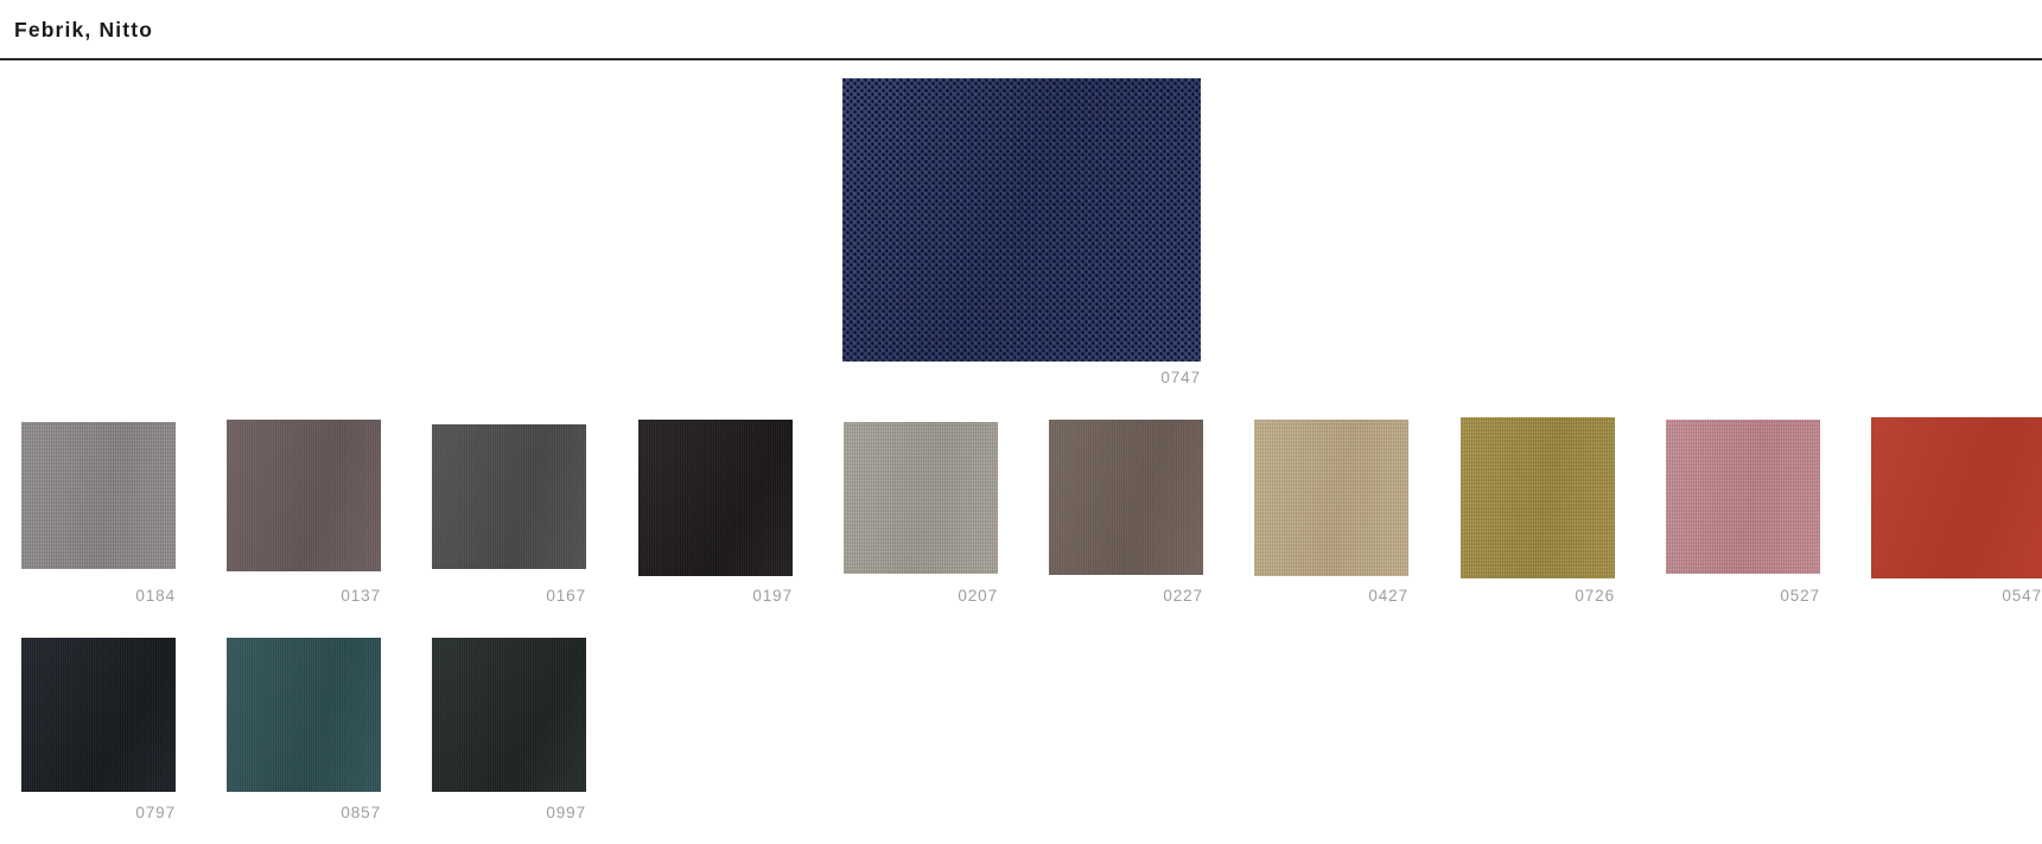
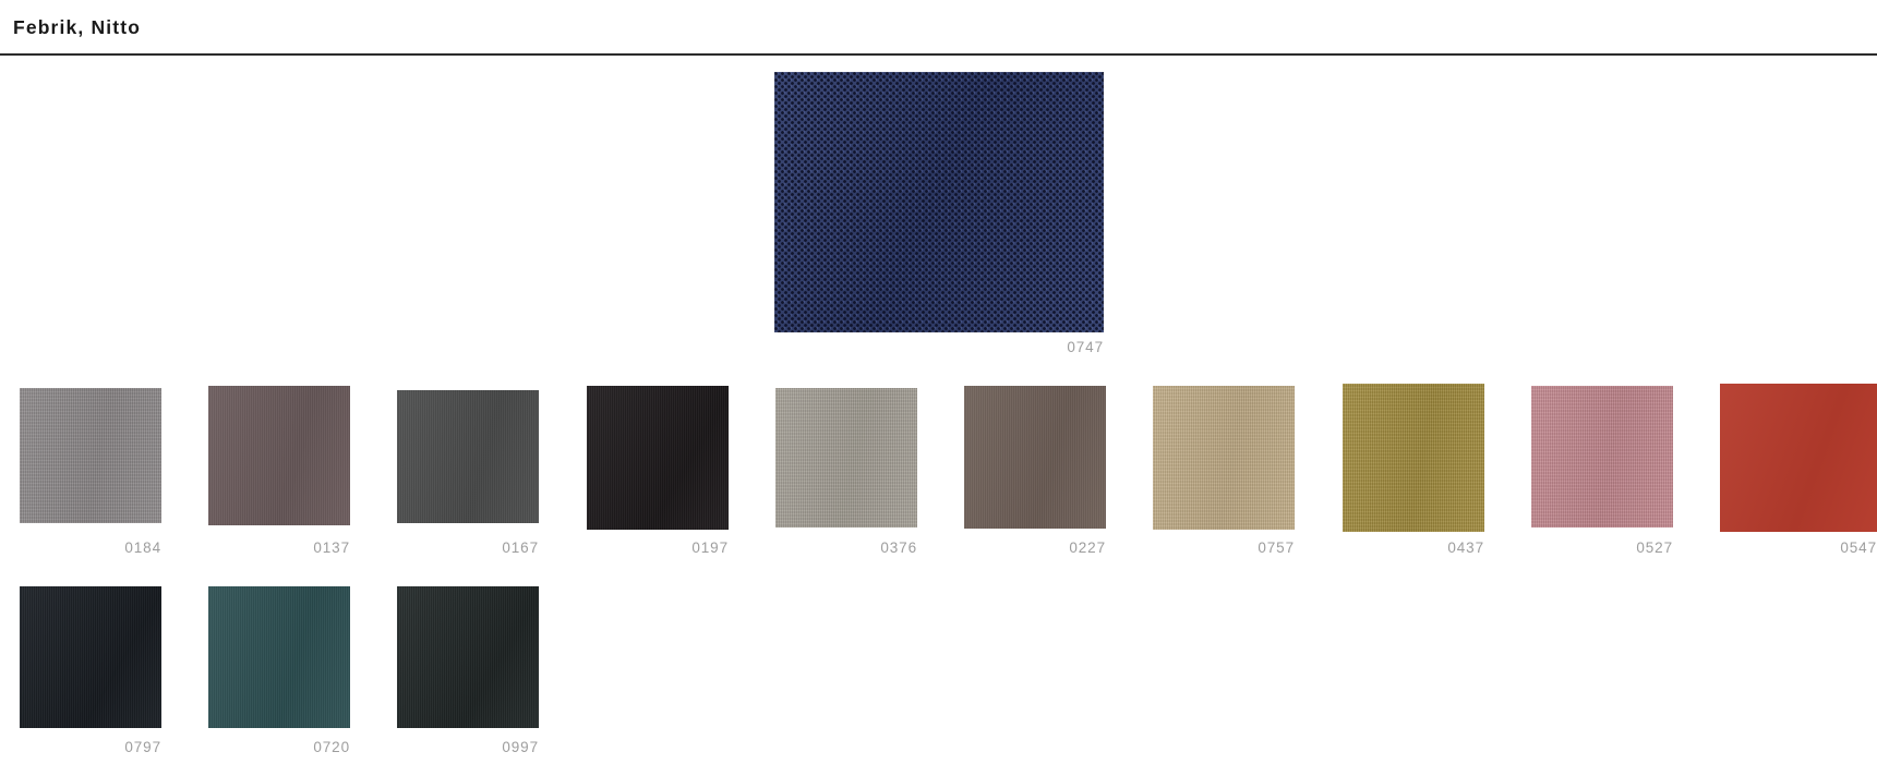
  Febrik, Nitto
  0747
  0184
  0137
  0167
  0197
- 0207
+ 0376
  0227
- 0427
+ 0757
- 0726
+ 0437
  0527
  0547
  0797
- 0857
+ 0720
  0997
